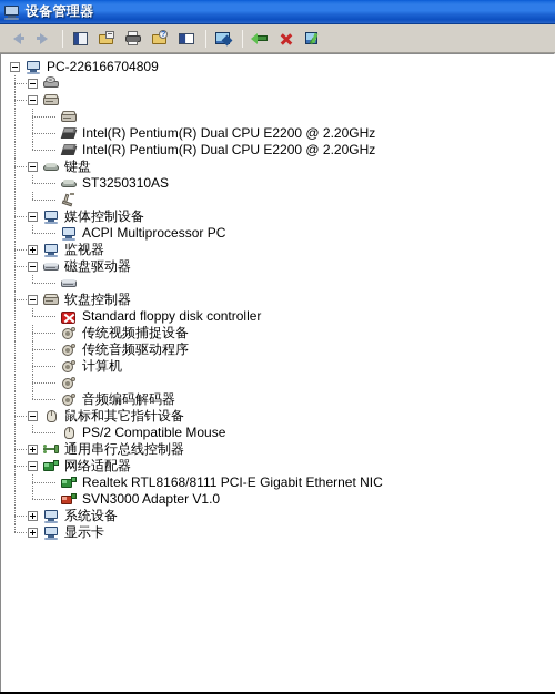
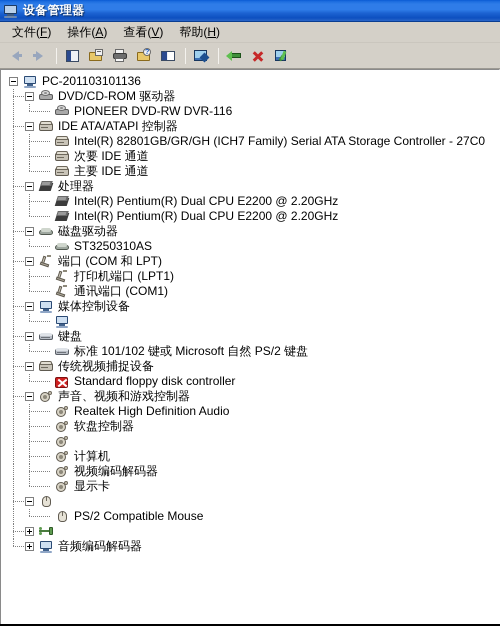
  设备管理器
+ 文件(F)
+ 操作(A)
+ 查看(V)
+ 帮助(H)
- PC-226166704809
+ PC-201103101136
+ DVD/CD-ROM 驱动器
+ PIONEER DVD-RW DVR-116
+ IDE ATA/ATAPI 控制器
+ Intel(R) 82801GB/GR/GH (ICH7 Family) Serial ATA Storage Controller - 27C0
+ 次要 IDE 通道
+ 主要 IDE 通道
+ 处理器
  Intel(R) Pentium(R) Dual CPU E2200 @ 2.20GHz
  Intel(R) Pentium(R) Dual CPU E2200 @ 2.20GHz
- 键盘
+ 磁盘驱动器
  ST3250310AS
+ 端口 (COM 和 LPT)
+ 打印机端口 (LPT1)
+ 通讯端口 (COM1)
  媒体控制设备
- ACPI Multiprocessor PC
- 监视器
- 磁盘驱动器
+ 键盘
+ 标准 101/102 键或 Microsoft 自然 PS/2 键盘
- 软盘控制器
+ 传统视频捕捉设备
  Standard floppy disk controller
+ 声音、视频和游戏控制器
+ Realtek High Definition Audio
- 传统视频捕捉设备
+ 软盘控制器
- 传统音频驱动程序
  计算机
+ 视频编码解码器
- 音频编码解码器
+ 显示卡
- 鼠标和其它指针设备
  PS/2 Compatible Mouse
- 通用串行总线控制器
- 网络适配器
- Realtek RTL8168/8111 PCI-E Gigabit Ethernet NIC
- SVN3000 Adapter V1.0
- 系统设备
- 显示卡
+ 音频编码解码器
